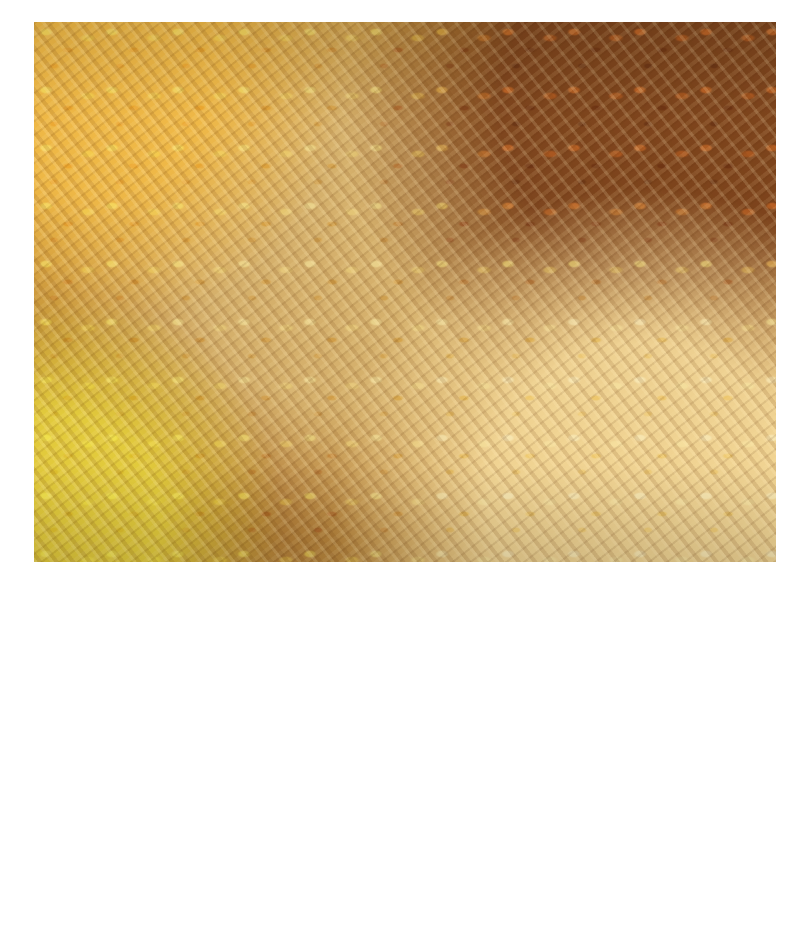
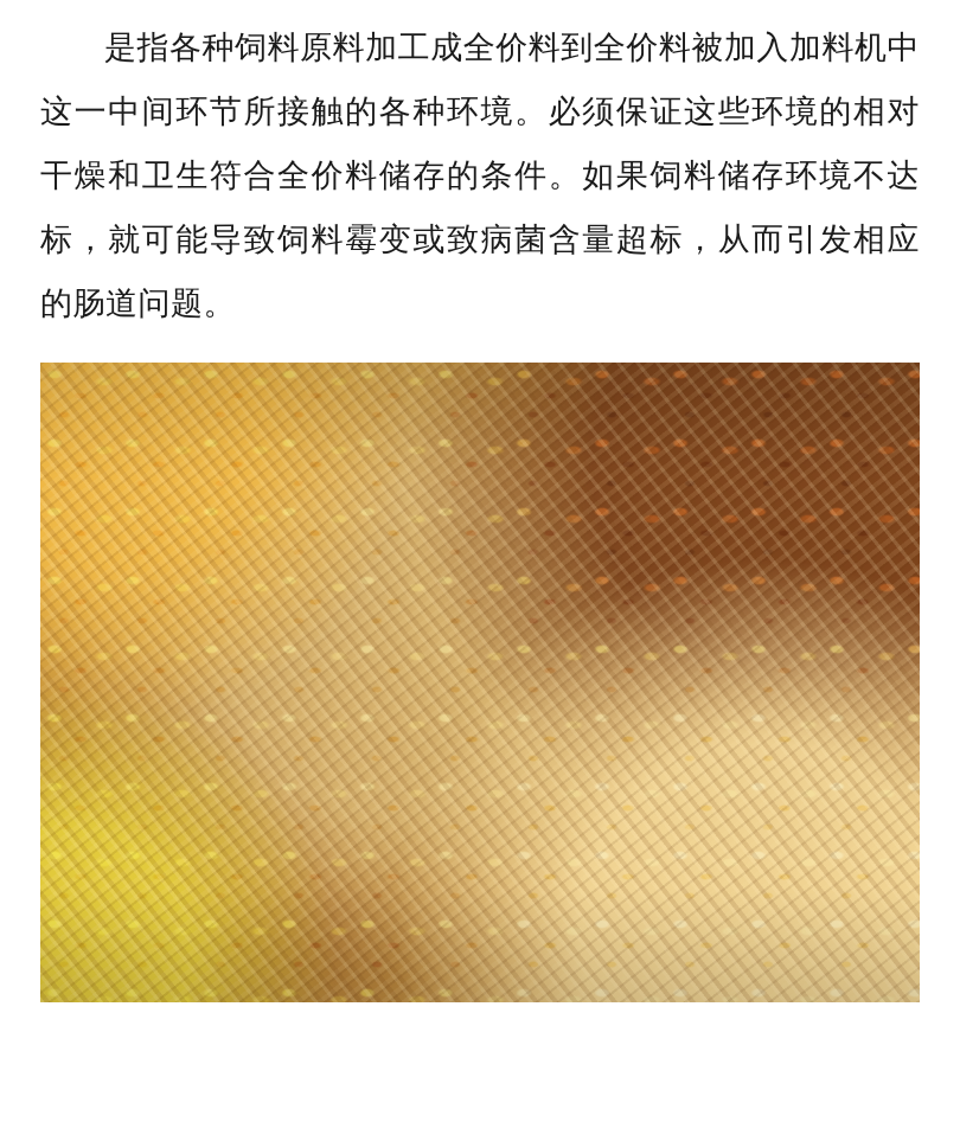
+ 是指各种饲料原料加工成全价料到全价料被加入加料机中这一中间环节所接触的各种环境。必须保证这些环境的相对干燥和卫生符合全价料储存的条件。如果饲料储存环境不达标，就可能导致饲料霉变或致病菌含量超标，从而引发相应的肠道问题。
